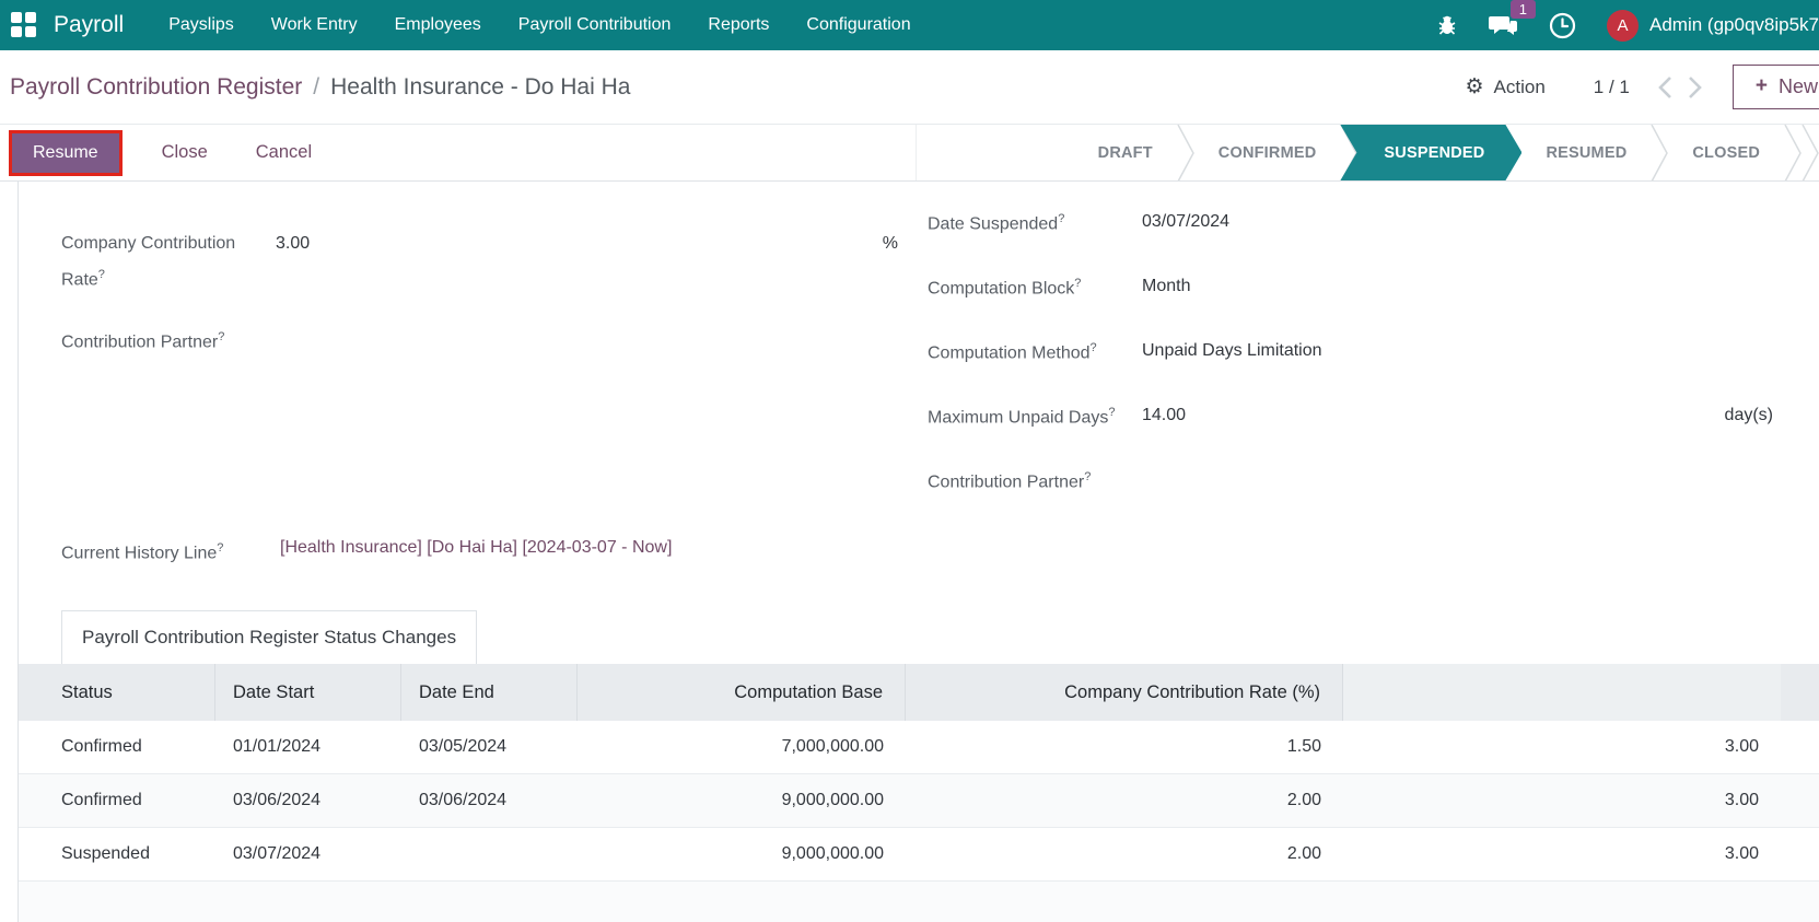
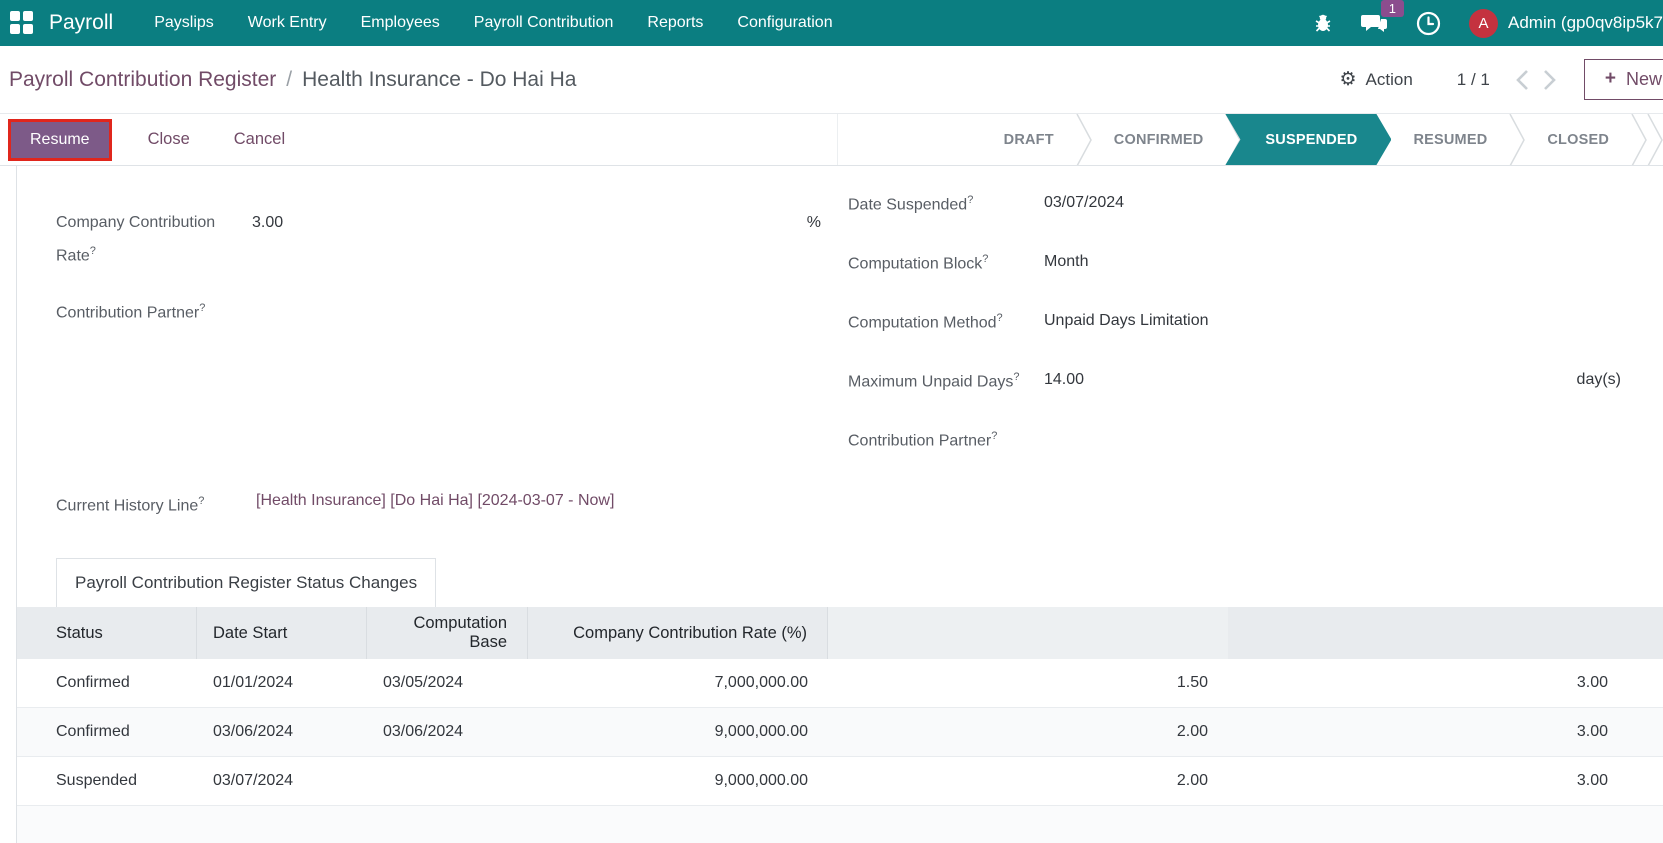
  Payroll
  Payslips
  Work Entry
  Employees
  Payroll Contribution
  Reports
  Configuration
  1
  A
  Admin (gp0qv8ip5k7
  Payroll Contribution Register
  /
  Health Insurance - Do Hai Ha
  ⚙
  Action
  1 / 1
  +
  New
  Resume
  Close
  Cancel
  DRAFT
  CONFIRMED
  SUSPENDED
  RESUMED
  CLOSED
  Company Contribution Rate?
  3.00
  %
  Contribution Partner?
  Date Suspended?
  03/07/2024
  Computation Block?
  Month
  Computation Method?
  Unpaid Days Limitation
  Maximum Unpaid Days?
  14.00
  day(s)
  Contribution Partner?
  Current History Line?
  [Health Insurance] [Do Hai Ha] [2024-03-07 - Now]
  Payroll Contribution Register Status Changes
  Status
  Date Start
- Date End
  Computation Base
  Company Contribution Rate (%)
  Confirmed
  01/01/2024
  03/05/2024
  7,000,000.00
  1.50
  3.00
  Confirmed
  03/06/2024
  03/06/2024
  9,000,000.00
  2.00
  3.00
  Suspended
  03/07/2024
  9,000,000.00
  2.00
  3.00
